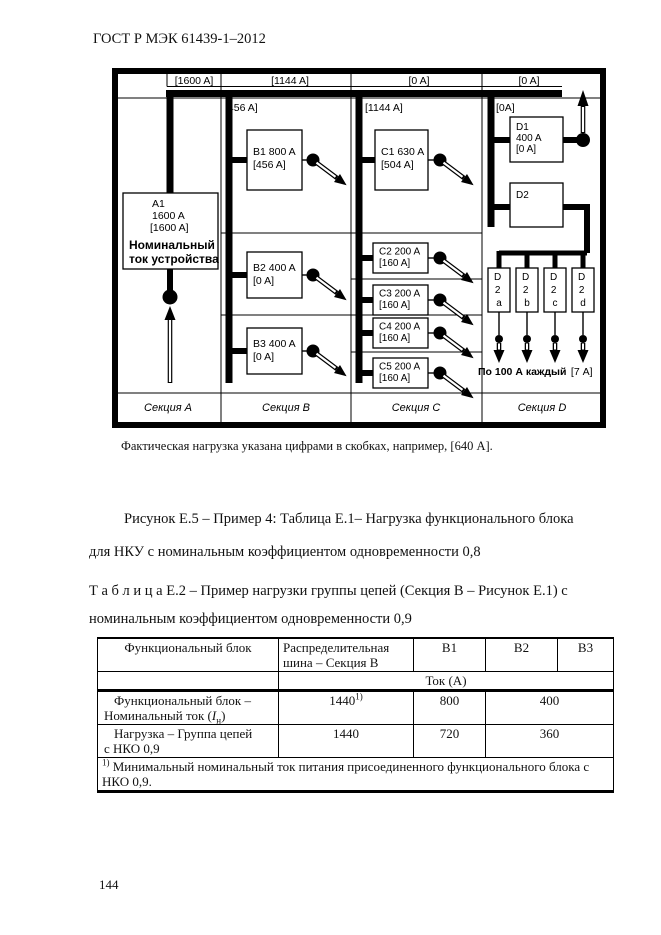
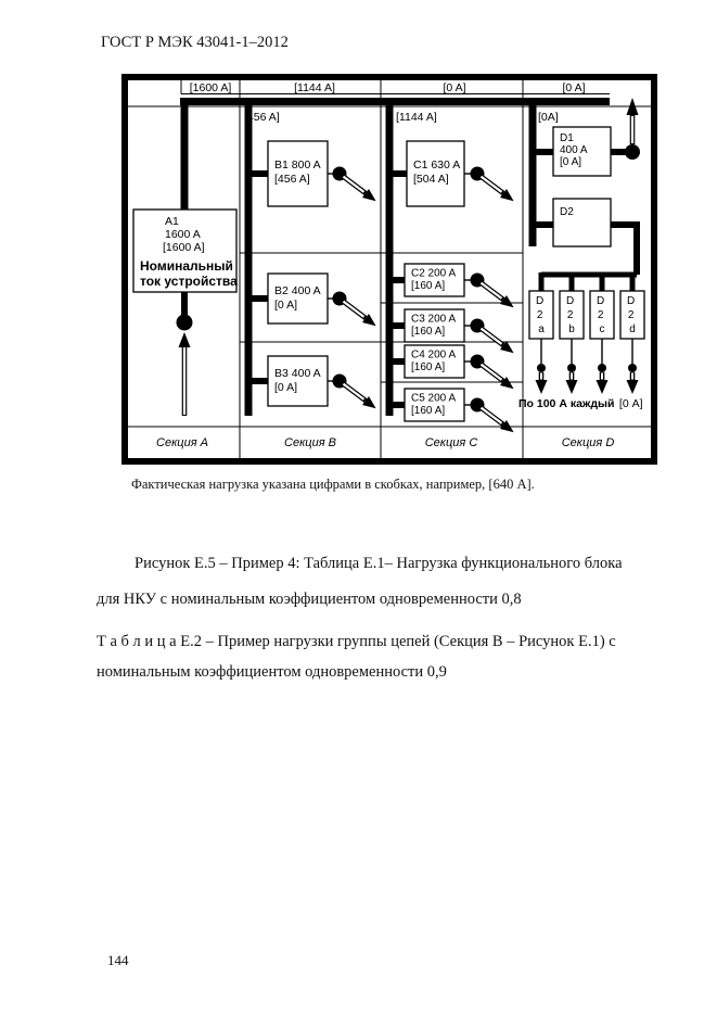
- ГОСТ Р МЭК 61439-1–2012
+ ГОСТ Р МЭК 43041-1–2012
  [1600 A]
  [1144 A]
  [0 A]
  [0 A]
  [456 A]
  [1144 A]
  [0A]
  A1 1600 A [1600 A] Номинальный ток устройства
  B1 800 A [456 A]
  B2 400 A [0 A]
  B3 400 A [0 A]
  C1 630 A [504 A]
  C2 200 A [160 A]
  C3 200 A [160 A]
  C4 200 A [160 A]
  C5 200 A [160 A]
  D1 400 A [0 A]
  D2
  D 2 a
  D 2 b
  D 2 c
  D 2 d
- По 100 А каждый [7 А]
+ По 100 А каждый [0 А]
  Секция А
  Секция В
  Секция С
  Секция D
  Фактическая нагрузка указана цифрами в скобках, например, [640 А].
  Рисунок Е.5 – Пример 4: Таблица Е.1– Нагрузка функционального блока
  для НКУ с номинальным коэффициентом одновременности 0,8
  Т а б л и ц а Е.2 – Пример нагрузки группы цепей (Секция В – Рисунок Е.1) с
  номинальным коэффициентом одновременности 0,9
- Функциональный блок	Распределительная шина – Секция В	B1	B2	B3
- 	Ток (А)
- Функциональный блок – Номинальный ток (Iн)	14401)	800	400
- Нагрузка – Группа цепей с НКО 0,9	1440	720	360
- 1) Минимальный номинальный ток питания присоединенного функционального блока с НКО 0,9.
  144
